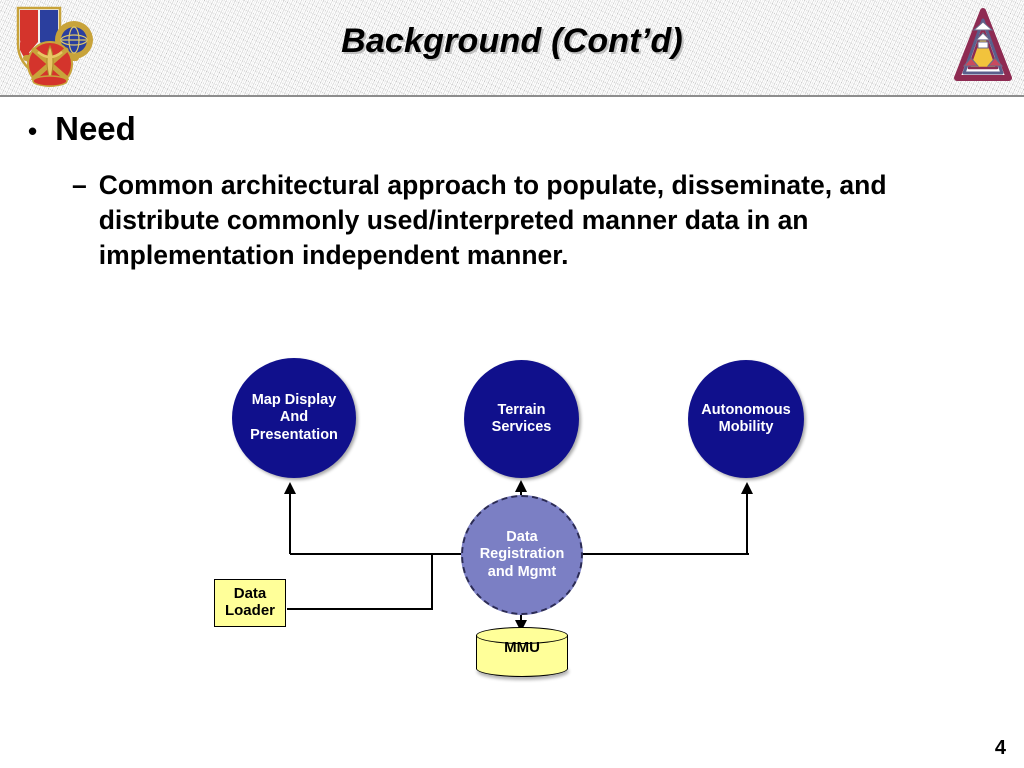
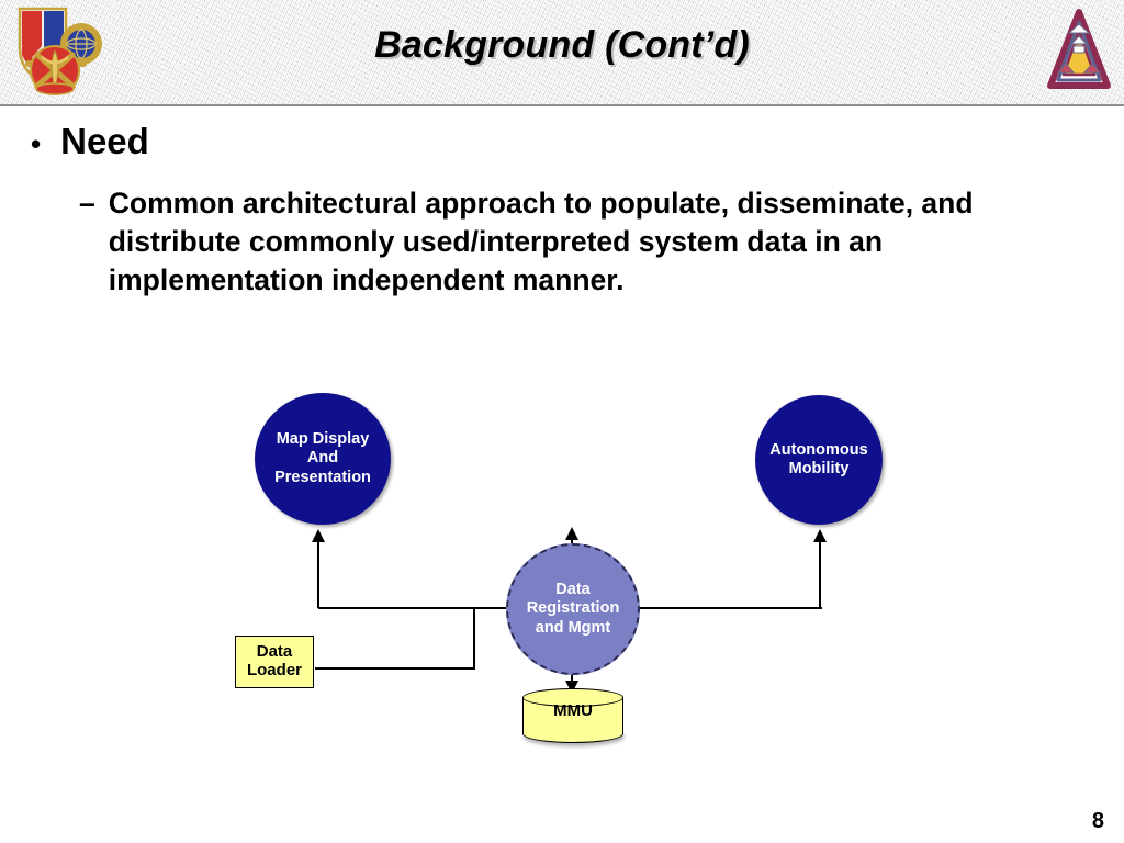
  Background (Cont’d)
  •
  Need
  –
- Common architectural approach to populate, disseminate, and distribute commonly used/interpreted manner data in an implementation independent manner.
+ Common architectural approach to populate, disseminate, and distribute commonly used/interpreted system data in an implementation independent manner.
  Map Display
  And
  Presentation
- Terrain
- Services
  Autonomous
  Mobility
  Data
  Registration
  and Mgmt
  Data
  Loader
  MMU
- 4
+ 8
